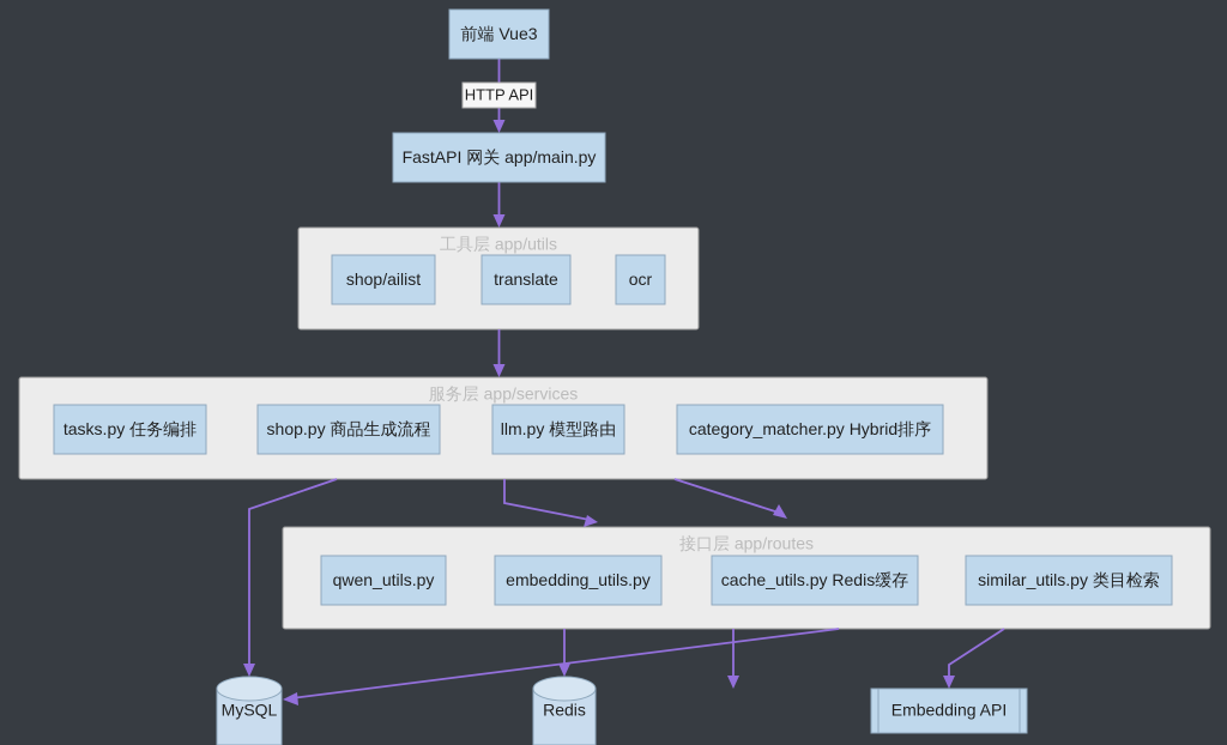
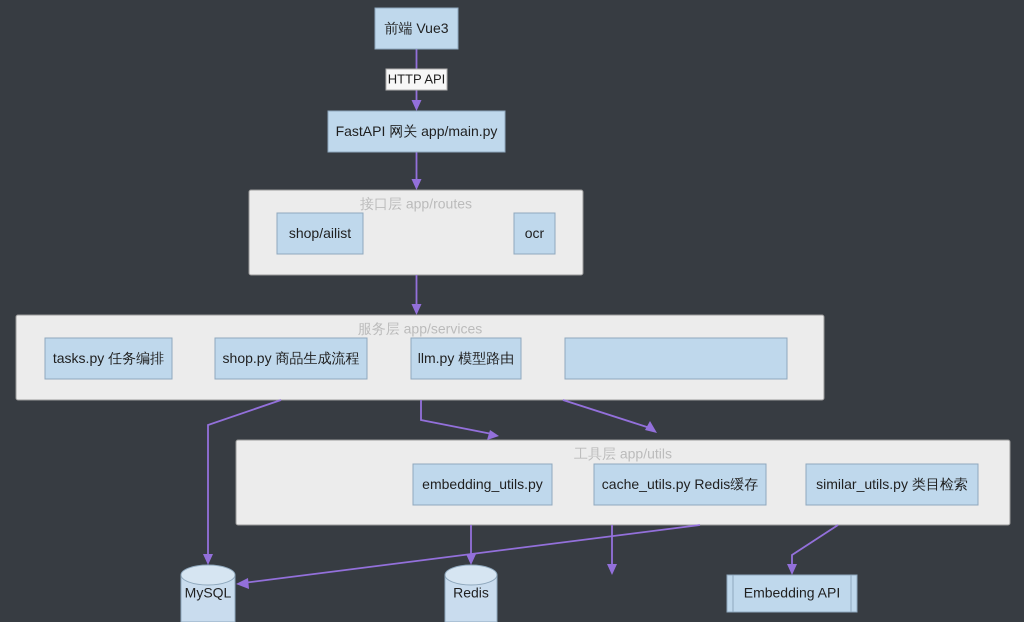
- 工具层 app/utils
+ 接口层 app/routes
  服务层 app/services
- 接口层 app/routes
+ 工具层 app/utils
  前端 Vue3
  FastAPI 网关 app/main.py
  shop/ailist
- translate
  ocr
  tasks.py 任务编排
  shop.py 商品生成流程
  llm.py 模型路由
- category_matcher.py Hybrid排序
- qwen_utils.py
  embedding_utils.py
  cache_utils.py Redis缓存
  similar_utils.py 类目检索
  MySQL
  Redis
  Embedding API
  HTTP API
